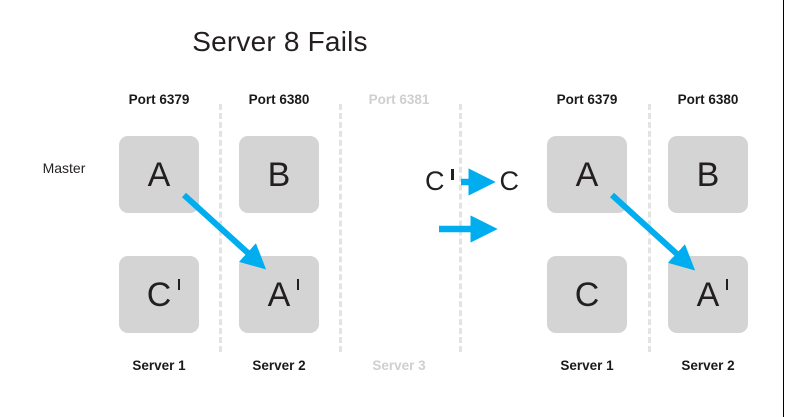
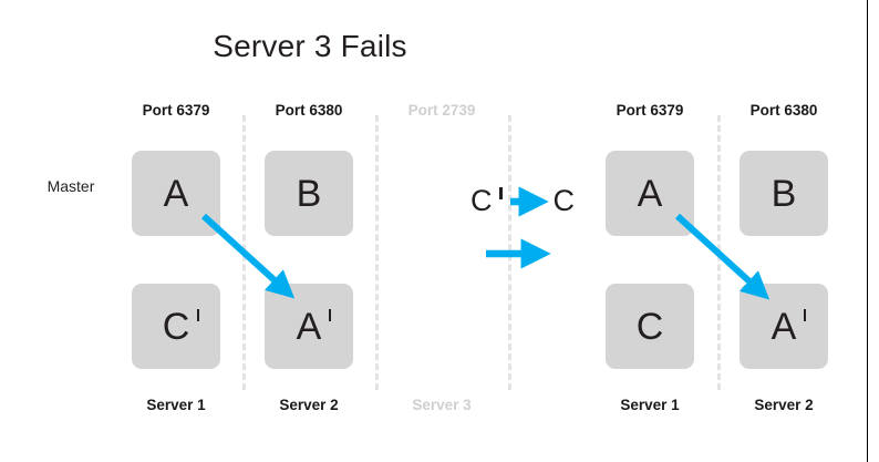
- Server 8 Fails
+ Server 3 Fails
  Master
  Port 6379
  Port 6380
- Port 6381
+ Port 2739
  A
  B
  C
  A
  Server 1
  Server 2
  Server 3
  C
  C
  Port 6379
  Port 6380
  A
  B
  C
  A
  Server 1
  Server 2
